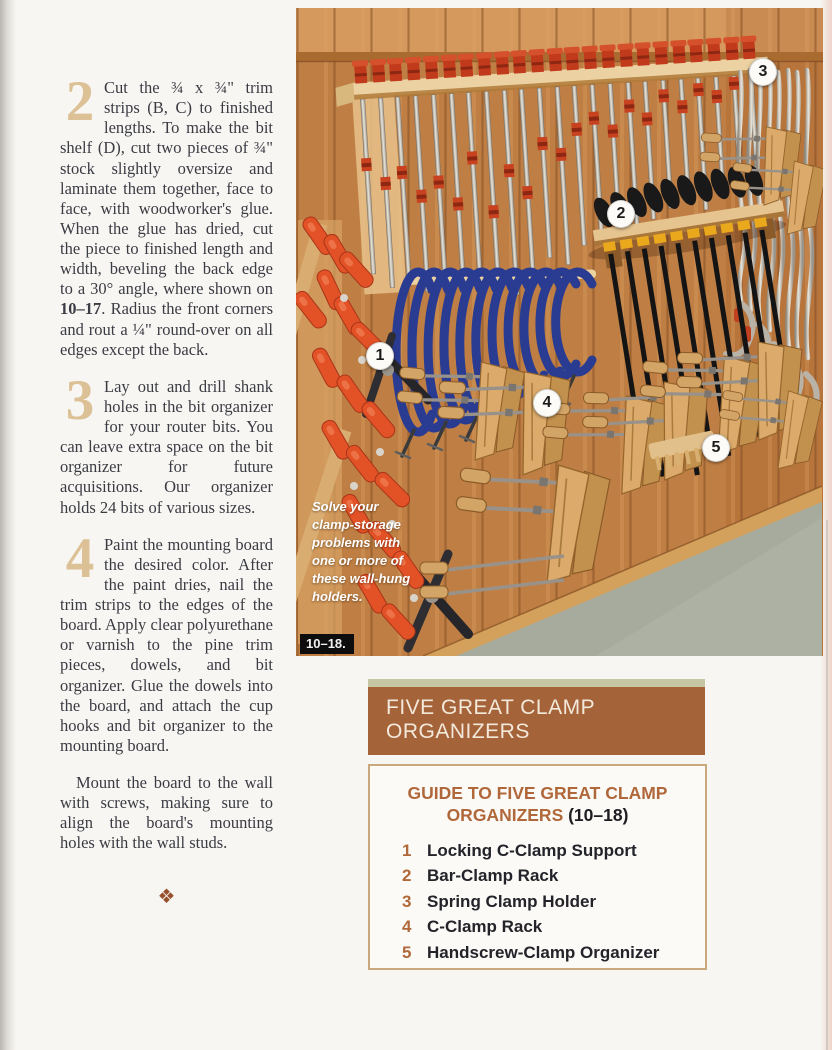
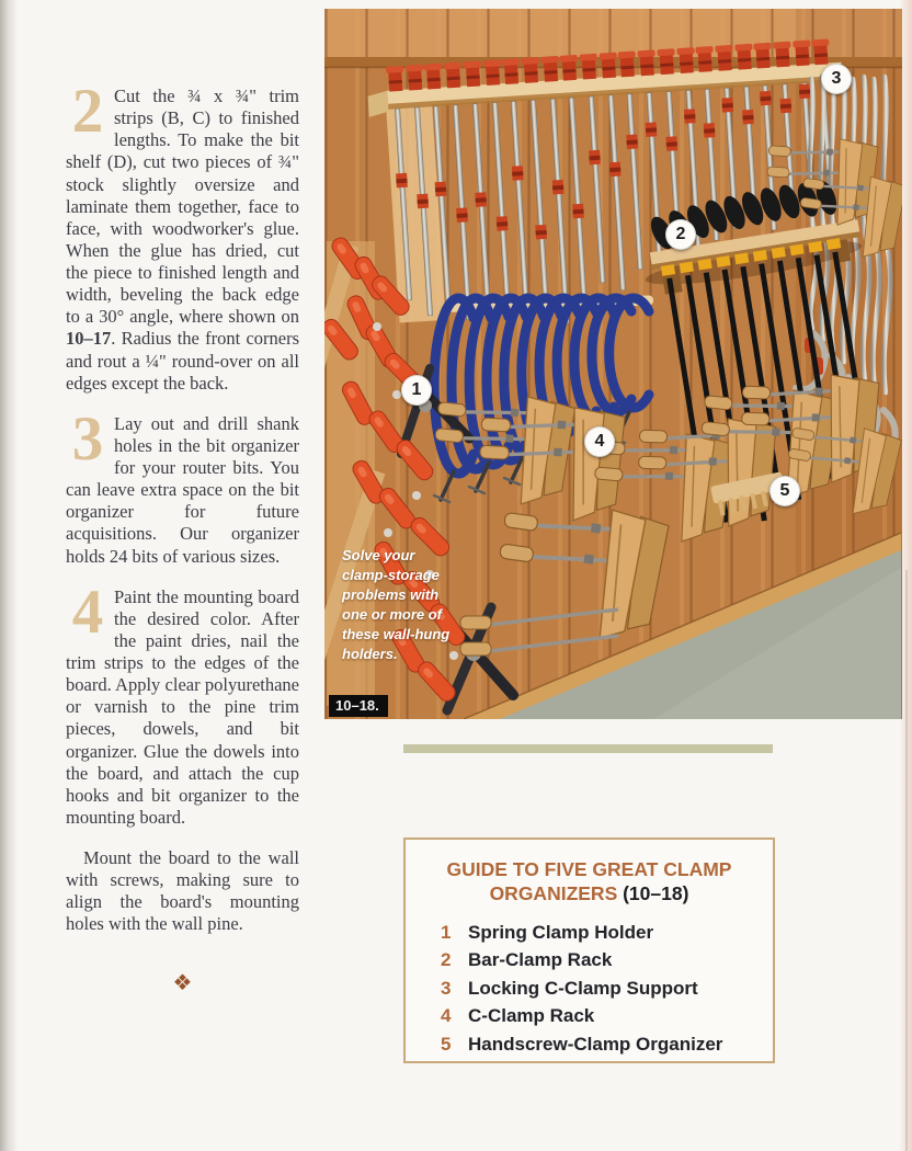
  2
  Cut the ¾ x ¾" trim strips (B, C) to finished lengths. To make the bit shelf (D), cut two pieces of ¾" stock slightly oversize and laminate them together, face to face, with woodworker's glue. When the glue has dried, cut the piece to finished length and width, beveling the back edge to a 30° angle, where shown on 10–17. Radius the front corners and rout a ¼" round-over on all edges except the back.
  3
  Lay out and drill shank holes in the bit organizer for your router bits. You can leave extra space on the bit organizer for future acquisitions. Our organizer holds 24 bits of various sizes.
  4
  Paint the mounting board the desired color. After the paint dries, nail the trim strips to the edges of the board. Apply clear polyurethane or varnish to the pine trim pieces, dowels, and bit organizer. Glue the dowels into the board, and attach the cup hooks and bit organizer to the mounting board.
- Mount the board to the wall with screws, making sure to align the board's mounting holes with the wall studs.
+ Mount the board to the wall with screws, making sure to align the board's mounting holes with the wall pine.
  ❖
  Solve your clamp-storage problems with one or more of these wall-hung holders.
  10–18.
  1
  2
  3
  4
  5
- FIVE GREAT CLAMP
- ORGANIZERS
  GUIDE TO FIVE GREAT CLAMP
  ORGANIZERS (10–18)
  1
- Locking C-Clamp Support
+ Spring Clamp Holder
  2
  Bar-Clamp Rack
  3
- Spring Clamp Holder
+ Locking C-Clamp Support
  4
  C-Clamp Rack
  5
  Handscrew-Clamp Organizer
